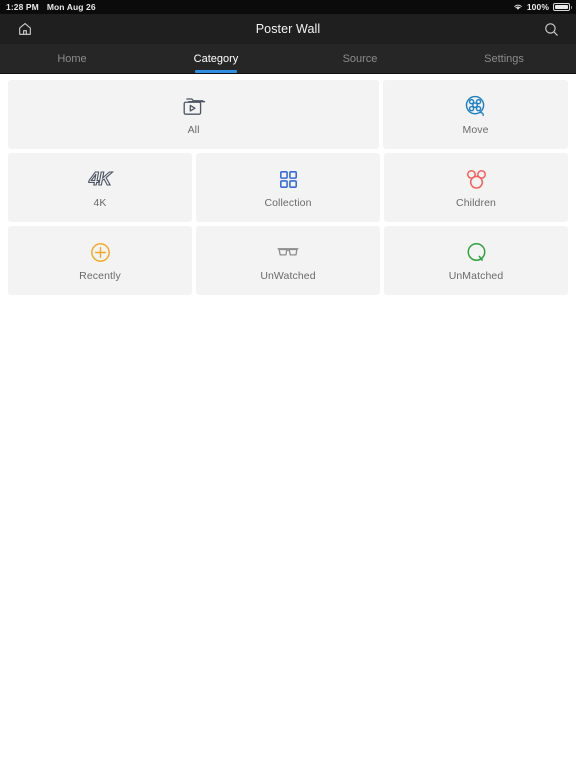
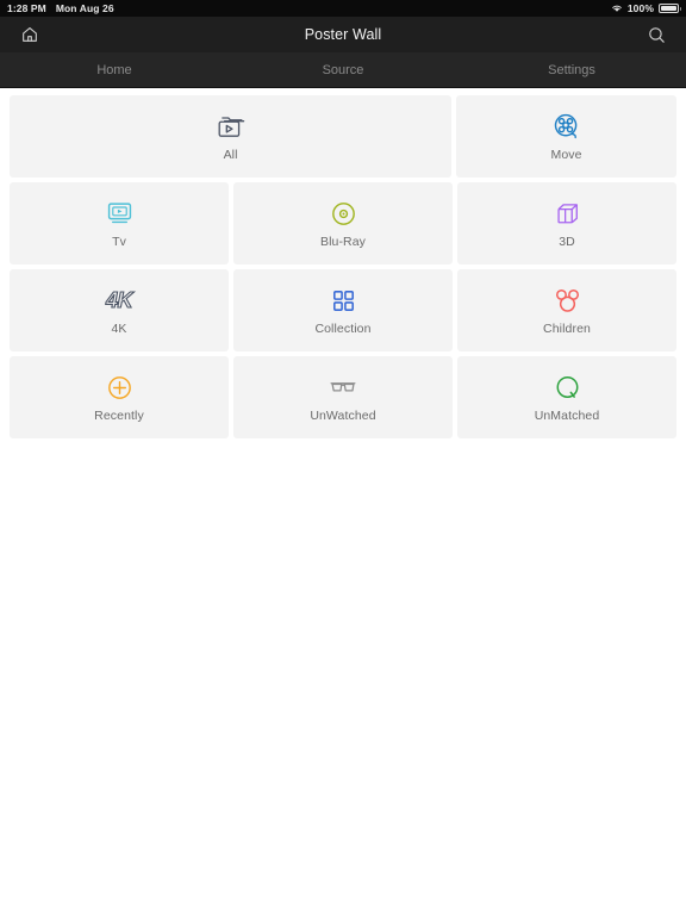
  1:28 PM
  Mon Aug 26
  100%
  Poster Wall
  Home
- Category
  Source
  Settings
  All
  Move
+ Tv
+ Blu-Ray
+ 3D
  4K
  4K
  Collection
  Children
  Recently
  UnWatched
  UnMatched
